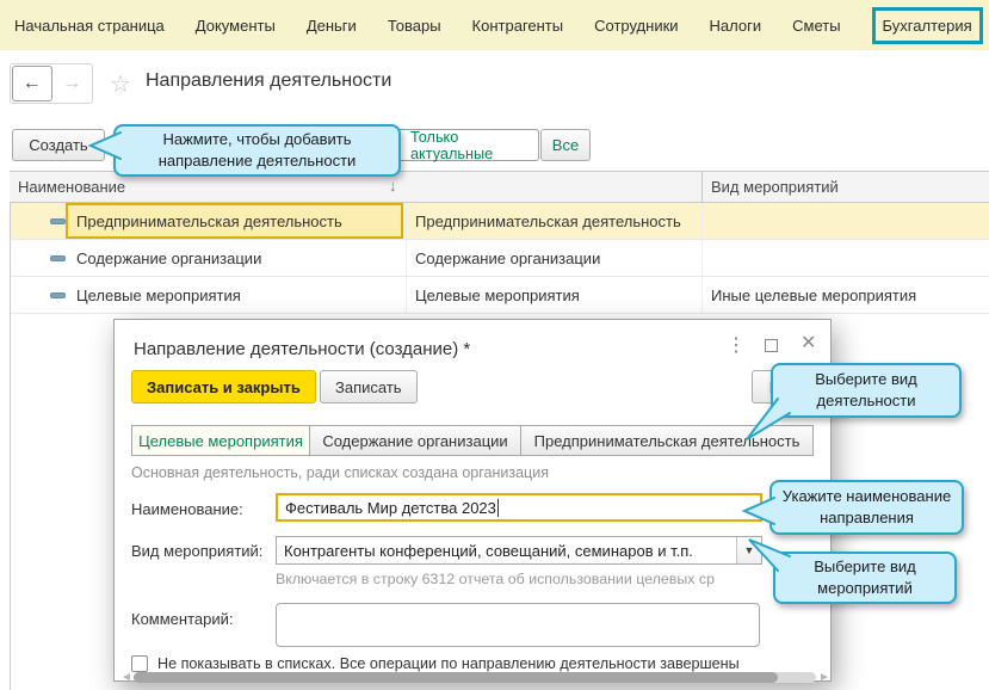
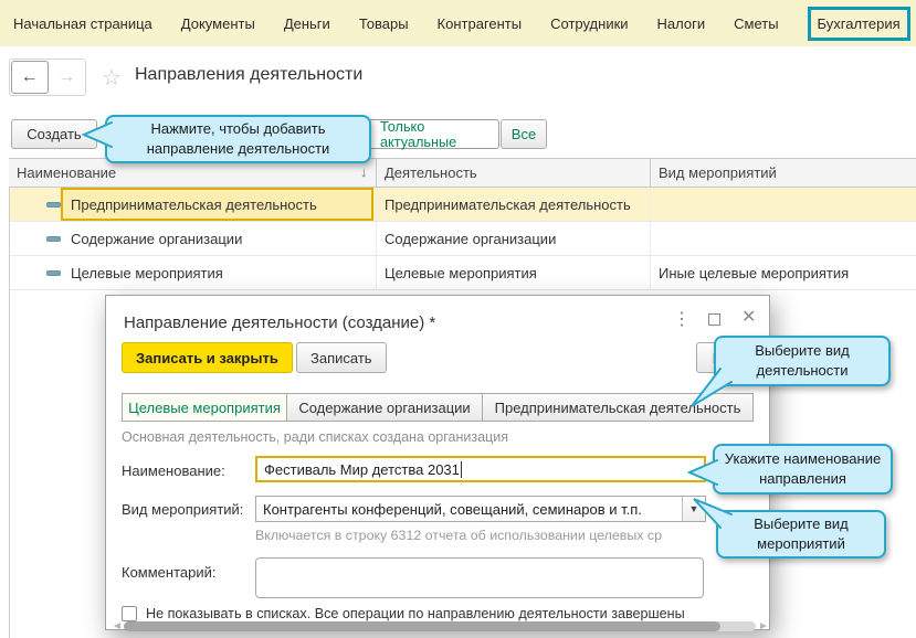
  Начальная страница
  Документы
  Деньги
  Товары
  Контрагенты
  Сотрудники
  Налоги
  Сметы
  Бухгалтерия
  ←
  →
  ☆
  Направления деятельности
  Создать
  Только актуальные
  Все
  Наименование
  ↓
+ Деятельность
  Вид мероприятий
  Предпринимательская деятельность
  Предпринимательская деятельность
  Содержание организации
  Содержание организации
  Целевые мероприятия
  Целевые мероприятия
  Иные целевые мероприятия
  Направление деятельности (создание) *
  ⋮
  ✕
  Записать и закрыть
  Записать
  Целевые мероприятия
  Содержание организации
  Предпринимательская деятельность
  Основная деятельность, ради списках создана организация
  Наименование:
- Фестиваль Мир детства 2023
+ Фестиваль Мир детства 2031
  Вид мероприятий:
  Контрагенты конференций, совещаний, семинаров и т.п.
  ▼
  Включается в строку 6312 отчета об использовании целевых ср
  Комментарий:
  Не показывать в списках. Все операции по направлению деятельности завершены
  ◄
  ►
  Нажмите, чтобы добавить направление деятельности
  Выберите вид деятельности
  Укажите наименование направления
  Выберите вид мероприятий
